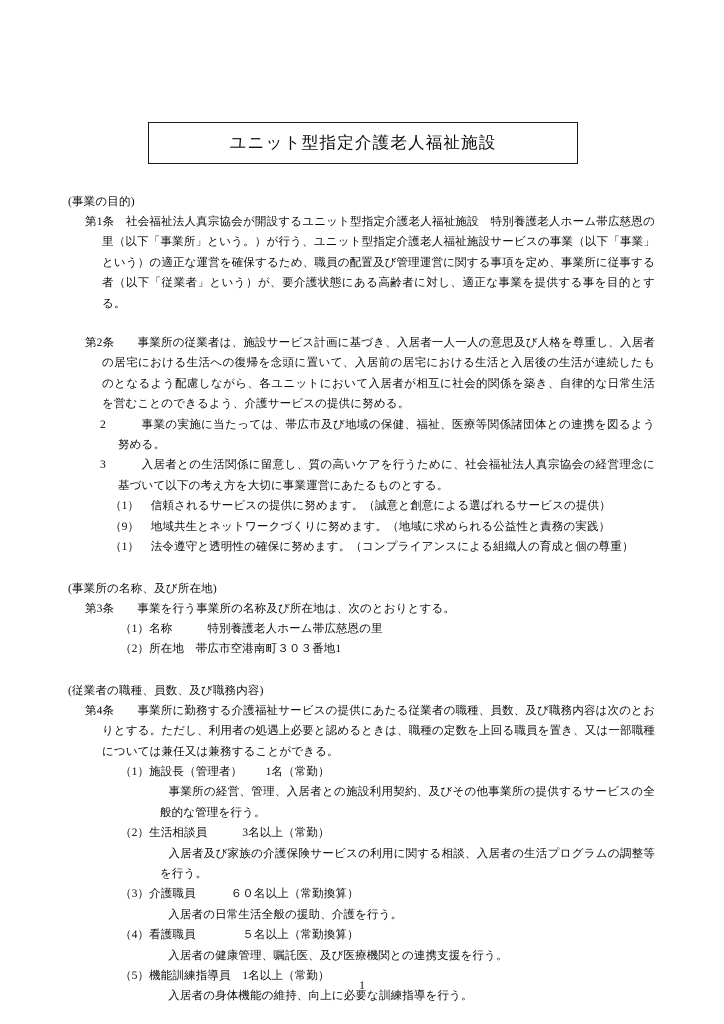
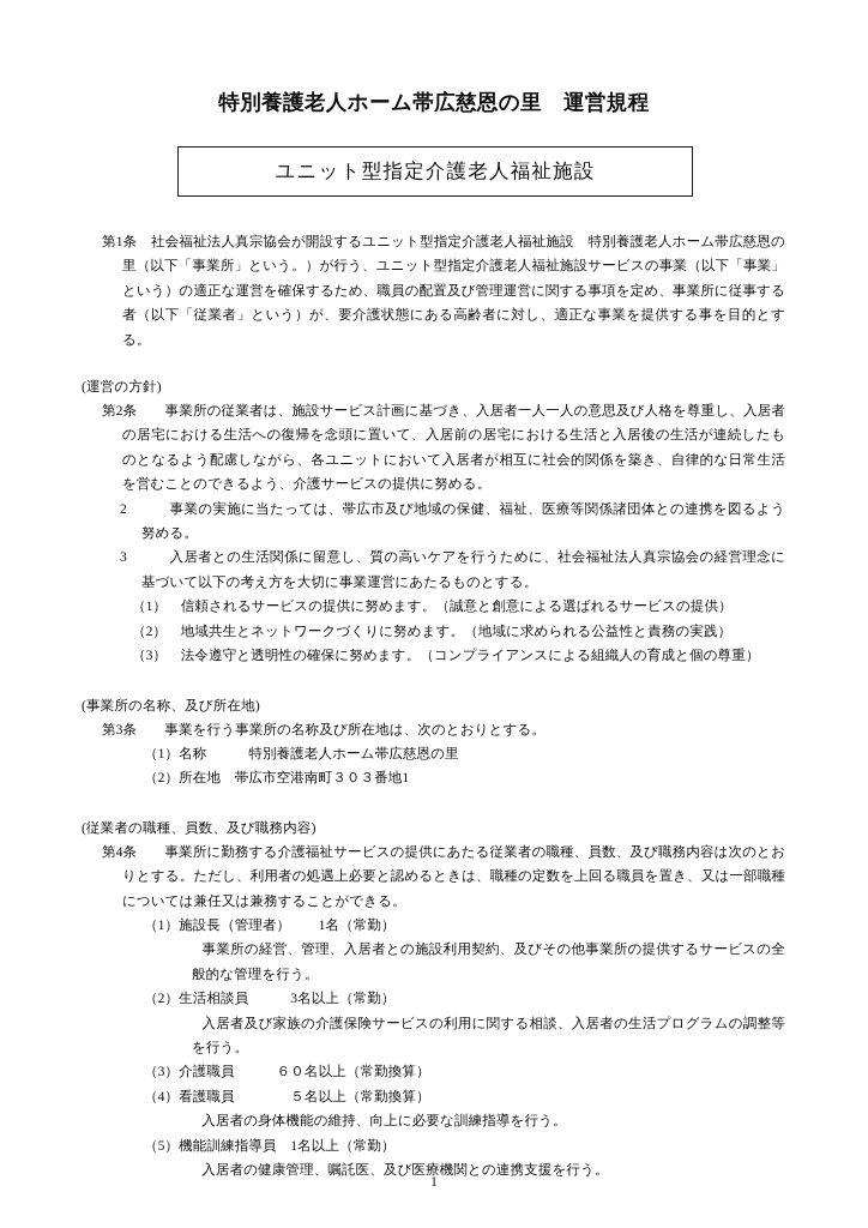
+ 特別養護老人ホーム帯広慈恩の里 運営規程
  ユニット型指定介護老人福祉施設
- (事業の目的)
  第1条 社会福祉法人真宗協会が開設するユニット型指定介護老人福祉施設 特別養護老人ホーム帯広慈恩の里（以下「事業所」という。）が行う、ユニット型指定介護老人福祉施設サービスの事業（以下「事業」という）の適正な運営を確保するため、職員の配置及び管理運営に関する事項を定め、事業所に従事する者（以下「従業者」という）が、要介護状態にある高齢者に対し、適正な事業を提供する事を目的とする。
+ (運営の方針)
  第2条 事業所の従業者は、施設サービス計画に基づき、入居者一人一人の意思及び人格を尊重し、入居者の居宅における生活への復帰を念頭に置いて、入居前の居宅における生活と入居後の生活が連続したものとなるよう配慮しながら、各ユニットにおいて入居者が相互に社会的関係を築き、自律的な日常生活を営むことのできるよう、介護サービスの提供に努める。
  2 事業の実施に当たっては、帯広市及び地域の保健、福祉、医療等関係諸団体との連携を図るよう努める。
  3 入居者との生活関係に留意し、質の高いケアを行うために、社会福祉法人真宗協会の経営理念に基づいて以下の考え方を大切に事業運営にあたるものとする。
  （1） 信頼されるサービスの提供に努めます。（誠意と創意による選ばれるサービスの提供）
- （9） 地域共生とネットワークづくりに努めます。（地域に求められる公益性と責務の実践）
+ （2） 地域共生とネットワークづくりに努めます。（地域に求められる公益性と責務の実践）
- （1） 法令遵守と透明性の確保に努めます。（コンプライアンスによる組織人の育成と個の尊重）
+ （3） 法令遵守と透明性の確保に努めます。（コンプライアンスによる組織人の育成と個の尊重）
  (事業所の名称、及び所在地)
  第3条 事業を行う事業所の名称及び所在地は、次のとおりとする。
  （1）名称 特別養護老人ホーム帯広慈恩の里
  （2）所在地 帯広市空港南町３０３番地1
  (従業者の職種、員数、及び職務内容)
  第4条 事業所に勤務する介護福祉サービスの提供にあたる従業者の職種、員数、及び職務内容は次のとおりとする。ただし、利用者の処遇上必要と認めるときは、職種の定数を上回る職員を置き、又は一部職種については兼任又は兼務することができる。
  （1）施設長（管理者） 1名（常勤）
  事業所の経営、管理、入居者との施設利用契約、及びその他事業所の提供するサービスの全般的な管理を行う。
  （2）生活相談員 3名以上（常勤）
  入居者及び家族の介護保険サービスの利用に関する相談、入居者の生活プログラムの調整等を行う。
  （3）介護職員 ６０名以上（常勤換算）
- 入居者の日常生活全般の援助、介護を行う。
  （4）看護職員 ５名以上（常勤換算）
- 入居者の健康管理、嘱託医、及び医療機関との連携支援を行う。
+ 入居者の身体機能の維持、向上に必要な訓練指導を行う。
  （5）機能訓練指導員 1名以上（常勤）
- 入居者の身体機能の維持、向上に必要な訓練指導を行う。
+ 入居者の健康管理、嘱託医、及び医療機関との連携支援を行う。
  1
